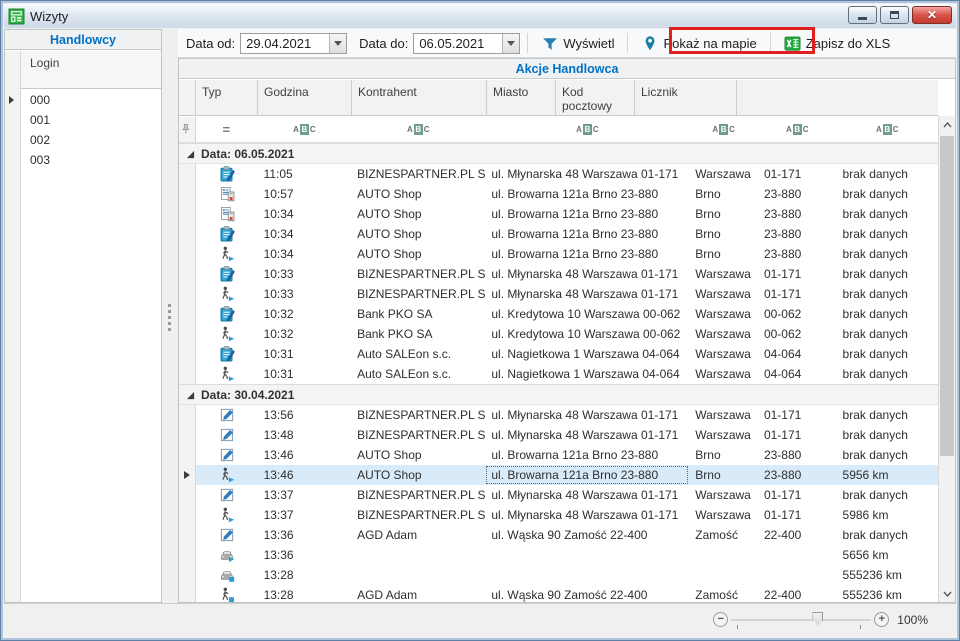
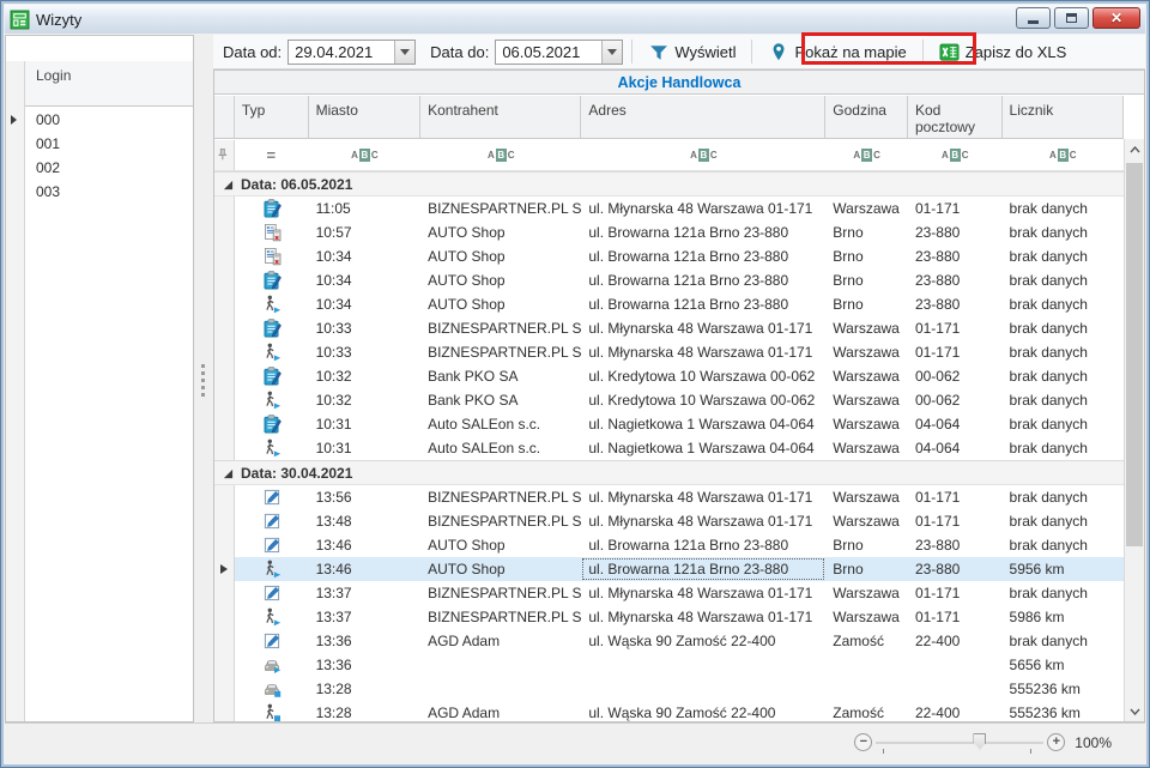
  Wizyty
  ✕
- Handlowcy
  Login
  000
  001
  002
  003
  Data od:
  29.04.2021
  Data do:
  06.05.2021
  Wyświetl
  Pokaż na mapie
  Zapisz do XLS
  Akcje Handlowca
  Typ
- Godzina
+ Miasto
  Kontrahent
+ Adres
- Miasto
+ Godzina
  Kod pocztowy
  Licznik
  =
  A
  B
  C
  A
  B
  C
  A
  B
  C
  A
  B
  C
  A
  B
  C
  A
  B
  C
  Data: 06.05.2021
  11:05
  BIZNESPARTNER.PL S
  ul. Młynarska 48 Warszawa 01-171
  Warszawa
  01-171
  brak danych
  10:57
  AUTO Shop
  ul. Browarna 121a Brno 23-880
  Brno
  23-880
  brak danych
  10:34
  AUTO Shop
  ul. Browarna 121a Brno 23-880
  Brno
  23-880
  brak danych
  10:34
  AUTO Shop
  ul. Browarna 121a Brno 23-880
  Brno
  23-880
  brak danych
  10:34
  AUTO Shop
  ul. Browarna 121a Brno 23-880
  Brno
  23-880
  brak danych
  10:33
  BIZNESPARTNER.PL S
  ul. Młynarska 48 Warszawa 01-171
  Warszawa
  01-171
  brak danych
  10:33
  BIZNESPARTNER.PL S
  ul. Młynarska 48 Warszawa 01-171
  Warszawa
  01-171
  brak danych
  10:32
  Bank PKO SA
  ul. Kredytowa 10 Warszawa 00-062
  Warszawa
  00-062
  brak danych
  10:32
  Bank PKO SA
  ul. Kredytowa 10 Warszawa 00-062
  Warszawa
  00-062
  brak danych
  10:31
  Auto SALEon s.c.
  ul. Nagietkowa 1 Warszawa 04-064
  Warszawa
  04-064
  brak danych
  10:31
  Auto SALEon s.c.
  ul. Nagietkowa 1 Warszawa 04-064
  Warszawa
  04-064
  brak danych
  Data: 30.04.2021
  13:56
  BIZNESPARTNER.PL S
  ul. Młynarska 48 Warszawa 01-171
  Warszawa
  01-171
  brak danych
  13:48
  BIZNESPARTNER.PL S
  ul. Młynarska 48 Warszawa 01-171
  Warszawa
  01-171
  brak danych
  13:46
  AUTO Shop
  ul. Browarna 121a Brno 23-880
  Brno
  23-880
  brak danych
  13:46
  AUTO Shop
  ul. Browarna 121a Brno 23-880
  Brno
  23-880
  5956 km
  13:37
  BIZNESPARTNER.PL S
  ul. Młynarska 48 Warszawa 01-171
  Warszawa
  01-171
  brak danych
  13:37
  BIZNESPARTNER.PL S
  ul. Młynarska 48 Warszawa 01-171
  Warszawa
  01-171
  5986 km
  13:36
  AGD Adam
  ul. Wąska 90 Zamość 22-400
  Zamość
  22-400
  brak danych
  13:36
  5656 km
  13:28
  555236 km
  13:28
  AGD Adam
  ul. Wąska 90 Zamość 22-400
  Zamość
  22-400
  555236 km
  −
  +
  100%
